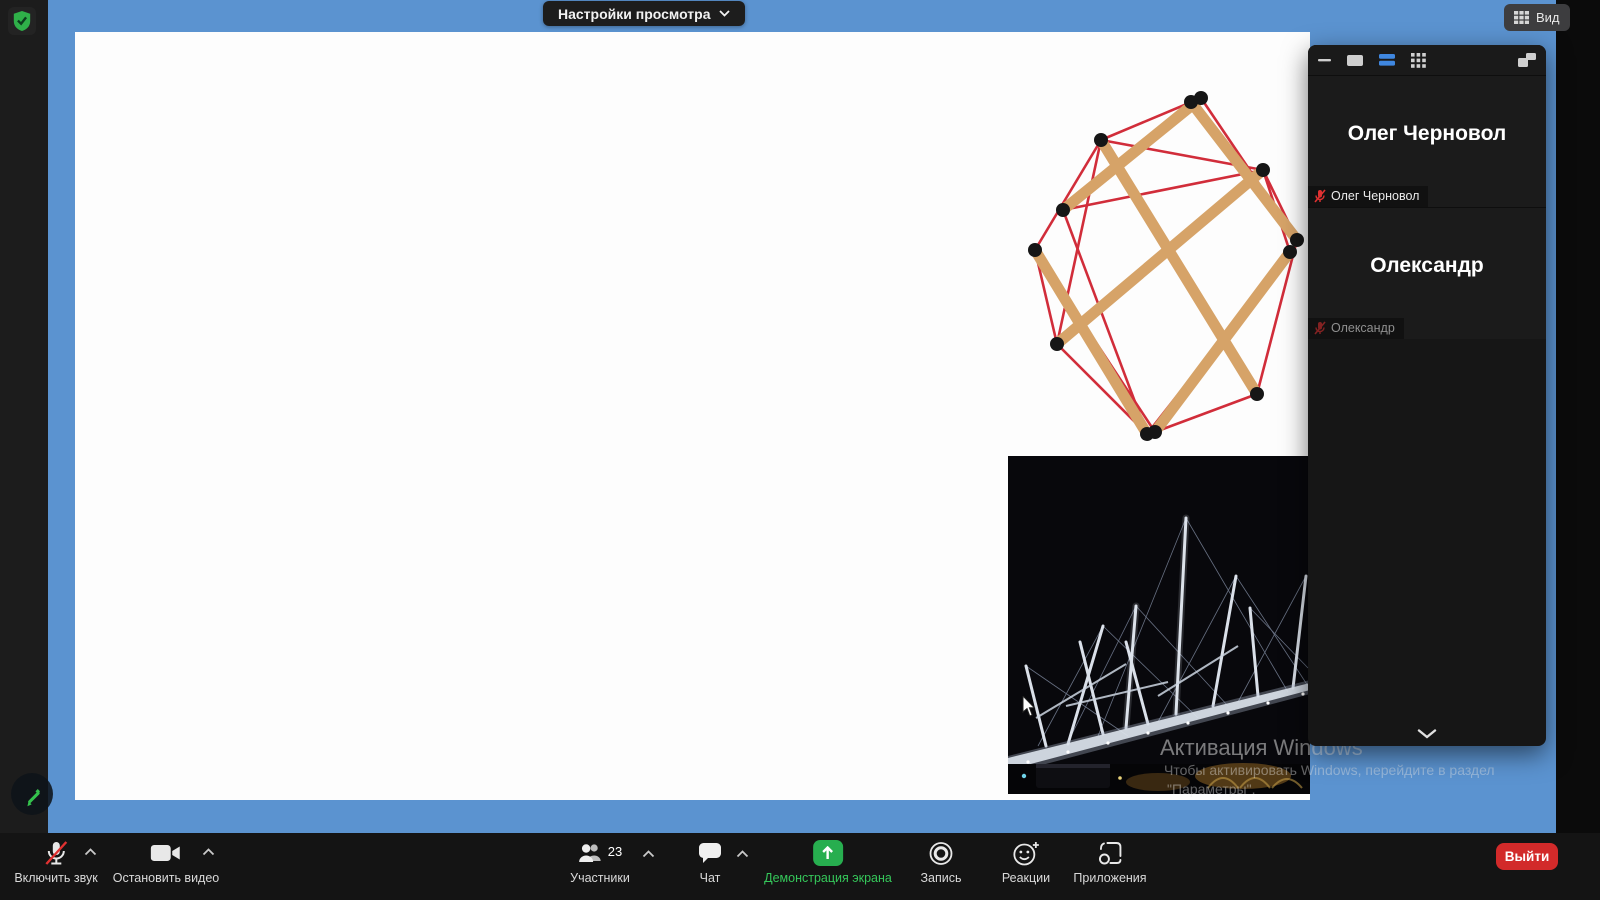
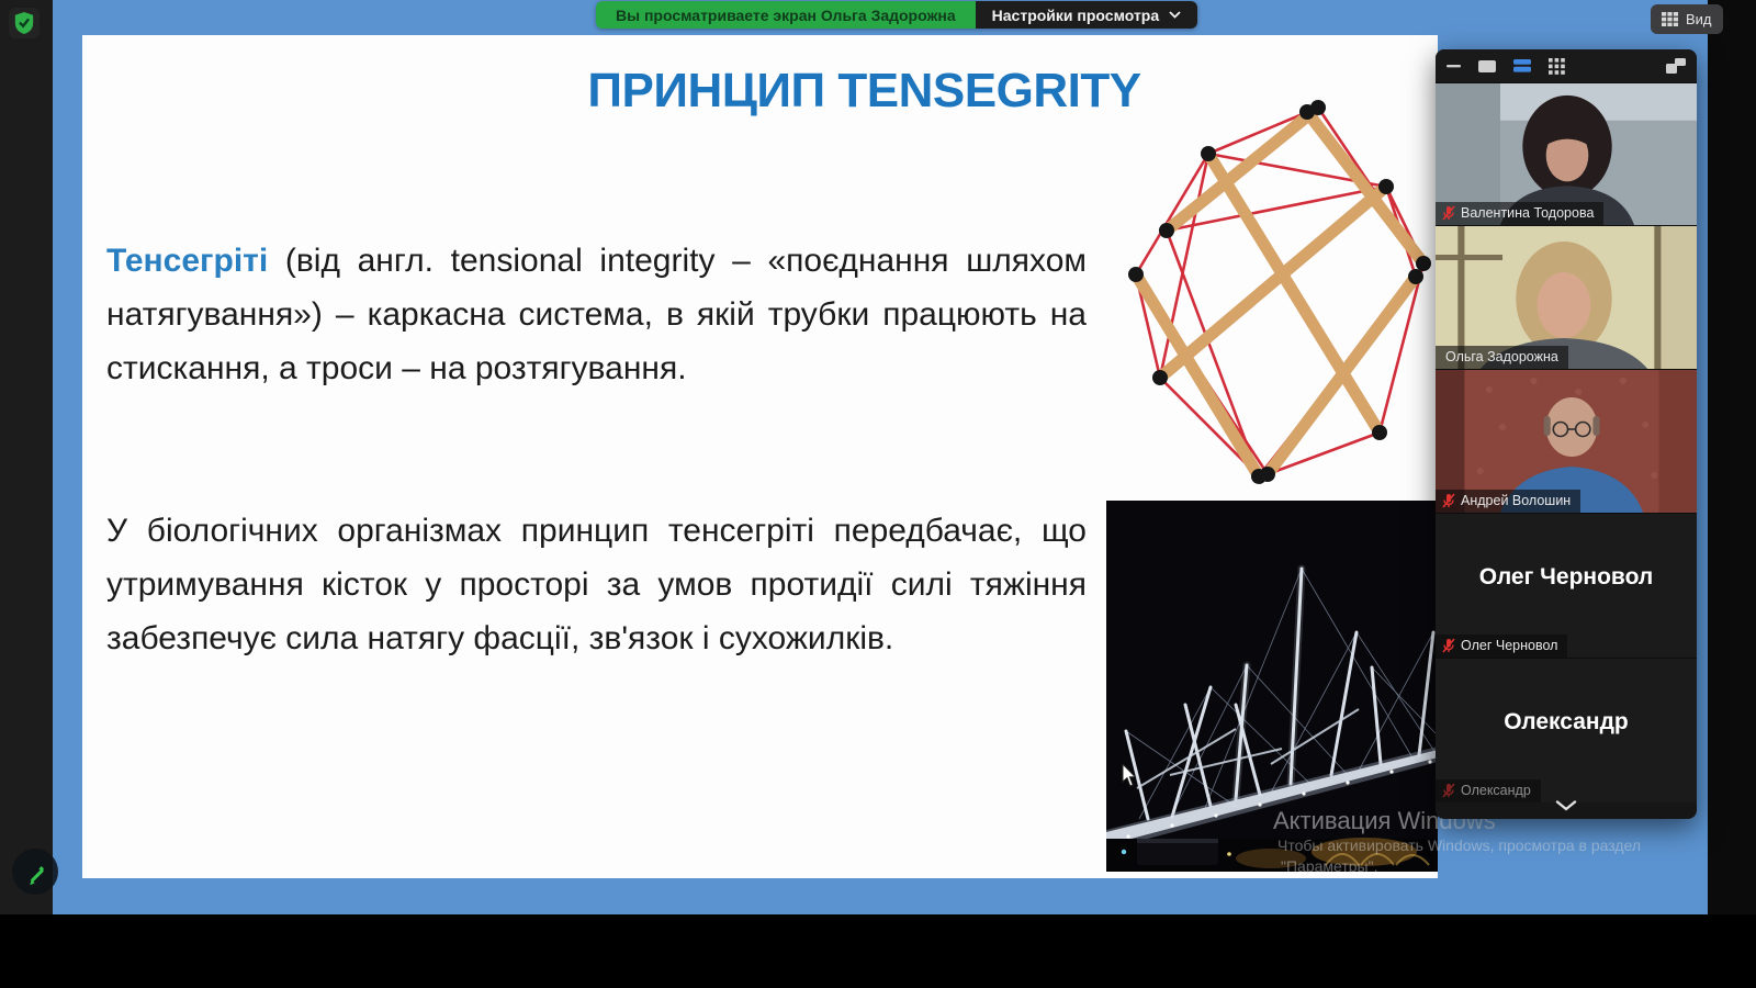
+ ПРИНЦИП TENSEGRITY
+ Тенсегріті (від англ. tensional integrity – «поєднання шляхом натягування») – каркасна система, в якій трубки працюють на стискання, а троси – на розтягування.
+ У біологічних організмах принцип тенсегріті передбачає, що утримування кісток у просторі за умов протидії силі тяжіння забезпечує сила натягу фасції, зв'язок і сухожилків.
  Активация Windows
- Чтобы активировать Windows, перейдите в раздел
+ Чтобы активировать Windows, просмотра в раздел
  "Параметры".
+ Вы просматриваете экран Ольга Задорожна
  Настройки просмотра
  Вид
+ Валентина Тодорова
+ Ольга Задорожна
+ Андрей Волошин
  Олег Черновол
  Олег Черновол
  Олександр
  Олександр
- Включить звук
- Остановить видео
- 23
- Участники
- Чат
- Демонстрация экрана
- Запись
- Реакции
- Приложения
- Выйти
